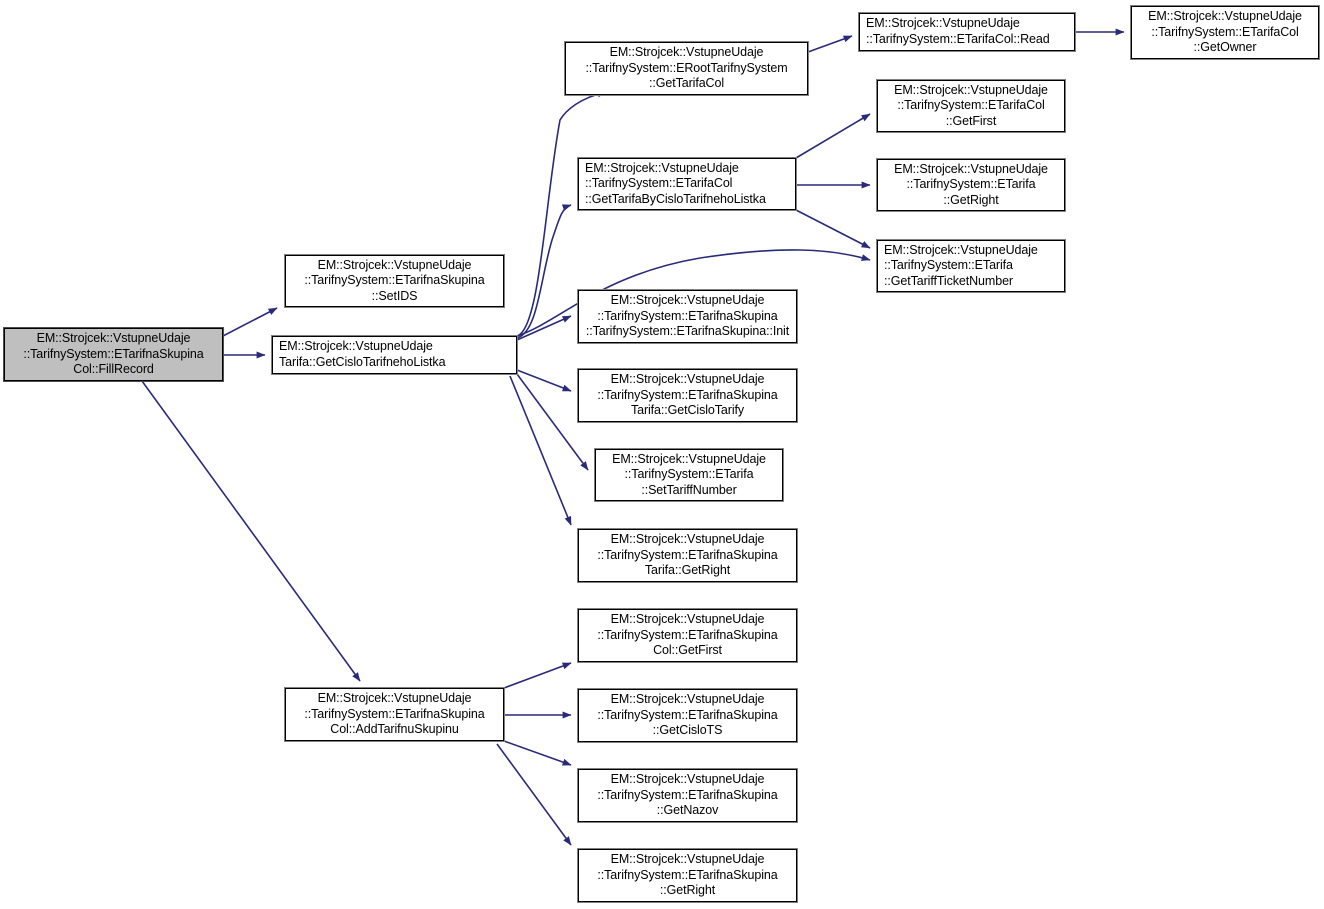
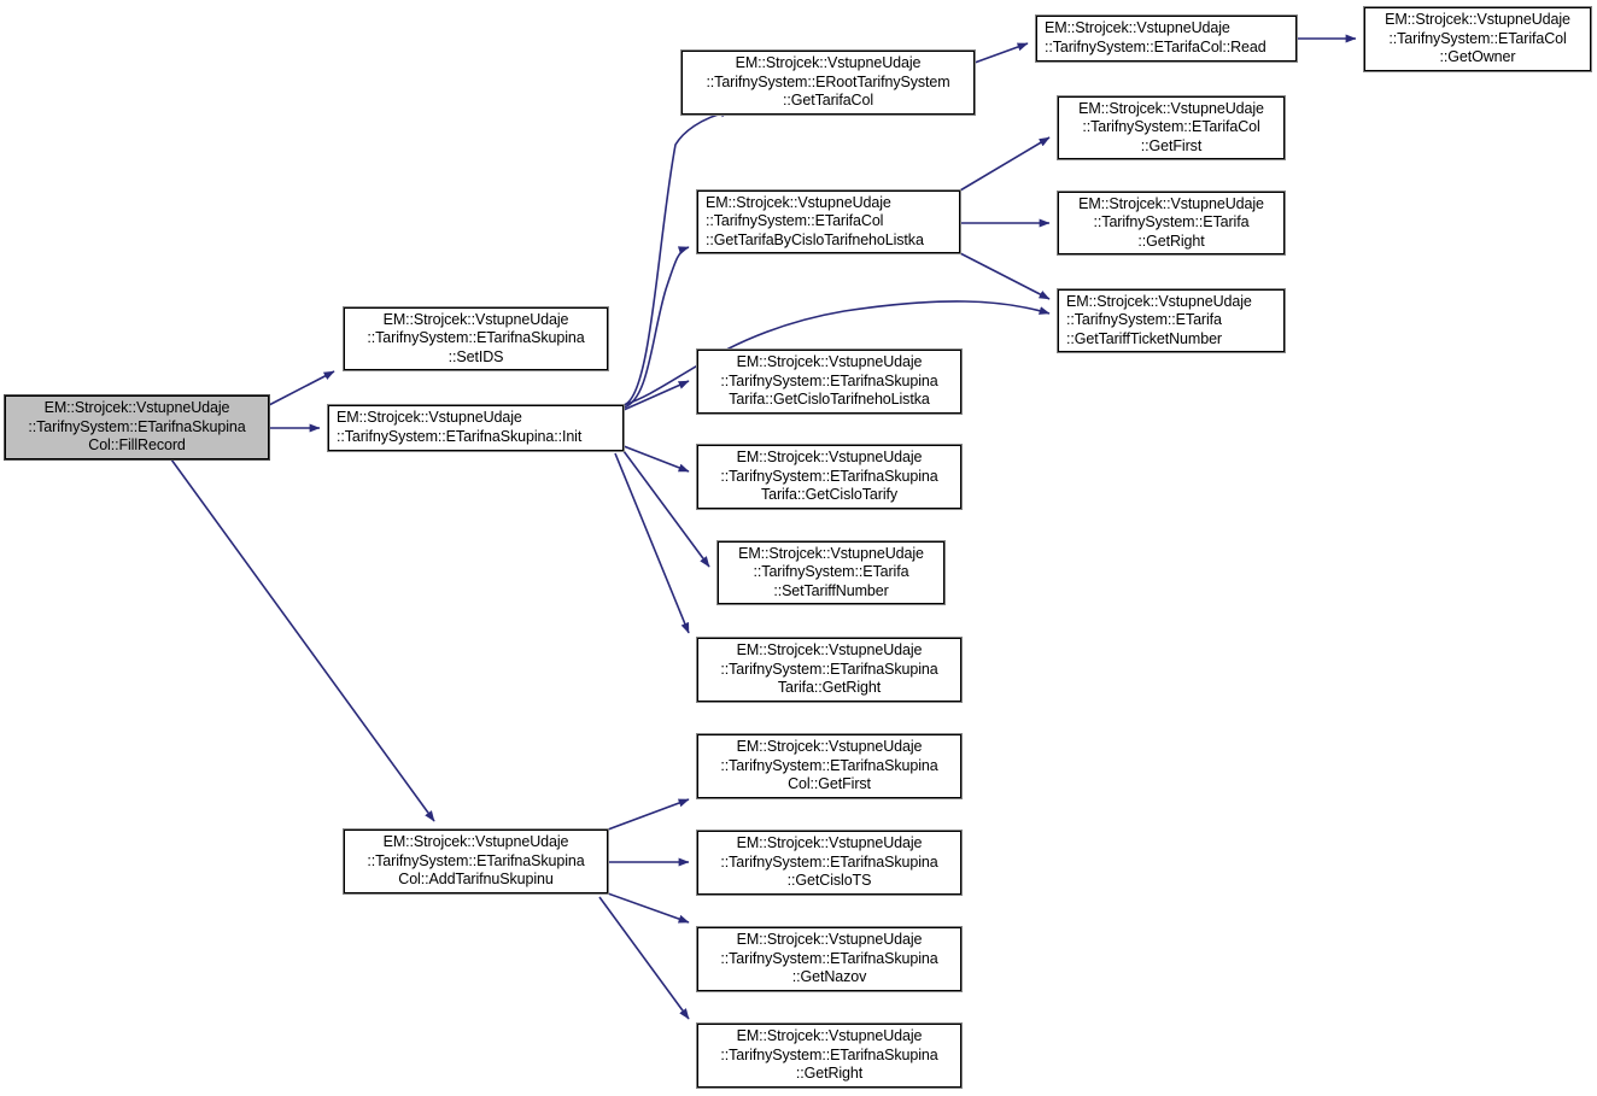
  EM::Strojcek::VstupneUdaje
  ::TarifnySystem::ETarifnaSkupina
  Col::FillRecord
  EM::Strojcek::VstupneUdaje
  ::TarifnySystem::ETarifnaSkupina
  ::SetIDS
  EM::Strojcek::VstupneUdaje
- Tarifa::GetCisloTarifnehoListka
+ ::TarifnySystem::ETarifnaSkupina::Init
  EM::Strojcek::VstupneUdaje
  ::TarifnySystem::ETarifnaSkupina
  Col::AddTarifnuSkupinu
  EM::Strojcek::VstupneUdaje
  ::TarifnySystem::ERootTarifnySystem
  ::GetTarifaCol
  EM::Strojcek::VstupneUdaje
  ::TarifnySystem::ETarifaCol
  ::GetTarifaByCisloTarifnehoListka
  EM::Strojcek::VstupneUdaje
  ::TarifnySystem::ETarifaCol::Read
  EM::Strojcek::VstupneUdaje
  ::TarifnySystem::ETarifaCol
  ::GetOwner
  EM::Strojcek::VstupneUdaje
  ::TarifnySystem::ETarifaCol
  ::GetFirst
  EM::Strojcek::VstupneUdaje
  ::TarifnySystem::ETarifa
  ::GetRight
  EM::Strojcek::VstupneUdaje
  ::TarifnySystem::ETarifa
  ::GetTariffTicketNumber
  EM::Strojcek::VstupneUdaje
  ::TarifnySystem::ETarifnaSkupina
- ::TarifnySystem::ETarifnaSkupina::Init
+ Tarifa::GetCisloTarifnehoListka
  EM::Strojcek::VstupneUdaje
  ::TarifnySystem::ETarifnaSkupina
  Tarifa::GetCisloTarify
  EM::Strojcek::VstupneUdaje
  ::TarifnySystem::ETarifa
  ::SetTariffNumber
  EM::Strojcek::VstupneUdaje
  ::TarifnySystem::ETarifnaSkupina
  Tarifa::GetRight
  EM::Strojcek::VstupneUdaje
  ::TarifnySystem::ETarifnaSkupina
  Col::GetFirst
  EM::Strojcek::VstupneUdaje
  ::TarifnySystem::ETarifnaSkupina
  ::GetCisloTS
  EM::Strojcek::VstupneUdaje
  ::TarifnySystem::ETarifnaSkupina
  ::GetNazov
  EM::Strojcek::VstupneUdaje
  ::TarifnySystem::ETarifnaSkupina
  ::GetRight
